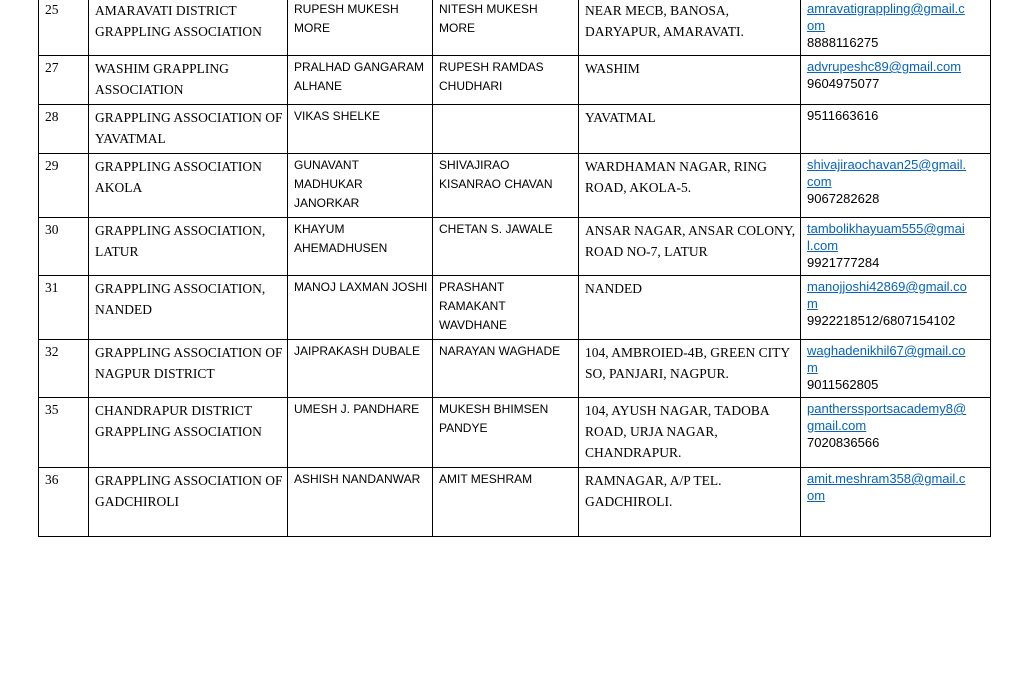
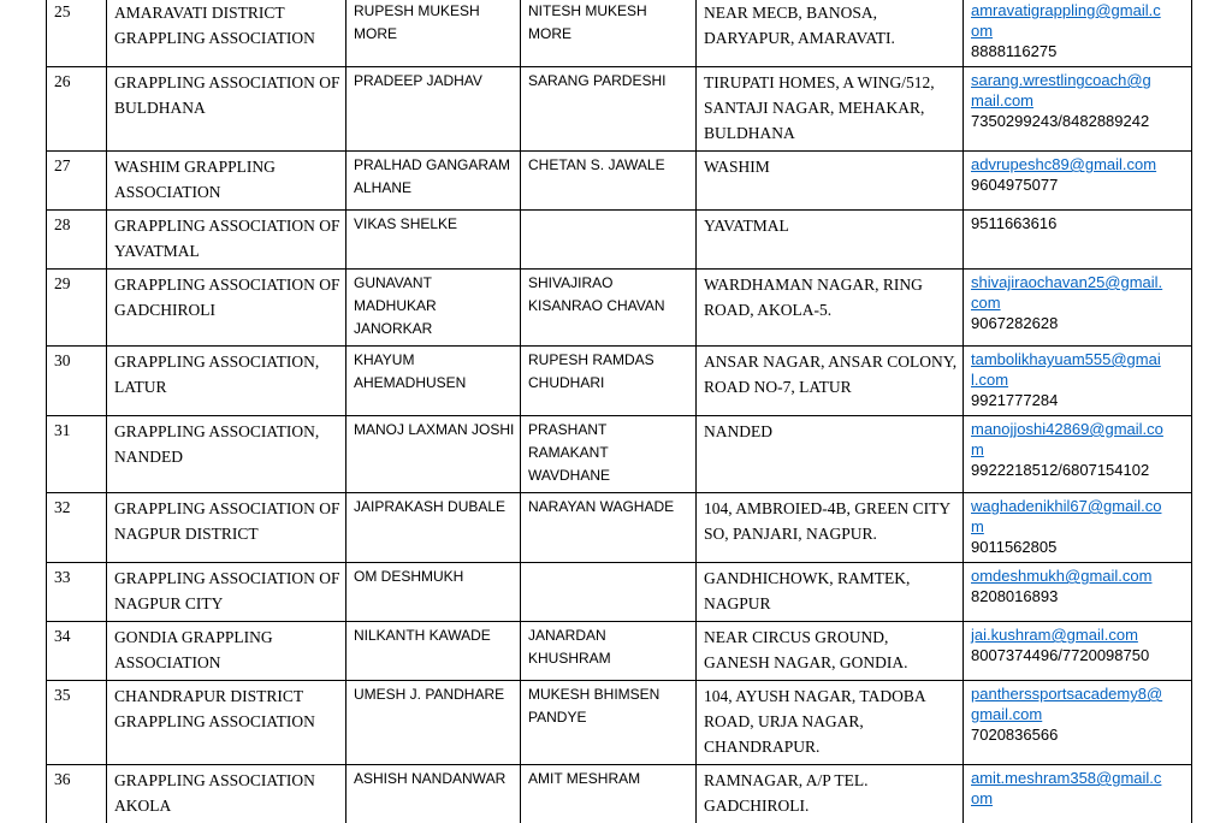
  25	AMARAVATI DISTRICT GRAPPLING ASSOCIATION	RUPESH MUKESH MORE	NITESH MUKESH MORE	NEAR MECB, BANOSA, DARYAPUR, AMARAVATI.	amravatigrappling@gmail.com8888116275
+ 26	GRAPPLING ASSOCIATION OF BULDHANA	PRADEEP JADHAV	SARANG PARDESHI	TIRUPATI HOMES, A WING/512, SANTAJI NAGAR, MEHAKAR, BULDHANA	sarang.wrestlingcoach@gmail.com7350299243/8482889242
- 27	WASHIM GRAPPLING ASSOCIATION	PRALHAD GANGARAM ALHANE	RUPESH RAMDAS CHUDHARI	WASHIM	advrupeshc89@gmail.com9604975077
+ 27	WASHIM GRAPPLING ASSOCIATION	PRALHAD GANGARAM ALHANE	CHETAN S. JAWALE	WASHIM	advrupeshc89@gmail.com9604975077
  28	GRAPPLING ASSOCIATION OF YAVATMAL	VIKAS SHELKE		YAVATMAL	9511663616
- 29	GRAPPLING ASSOCIATION AKOLA	GUNAVANT MADHUKAR JANORKAR	SHIVAJIRAO KISANRAO CHAVAN	WARDHAMAN NAGAR, RING ROAD, AKOLA-5.	shivajiraochavan25@gmail.com9067282628
+ 29	GRAPPLING ASSOCIATION OF GADCHIROLI	GUNAVANT MADHUKAR JANORKAR	SHIVAJIRAO KISANRAO CHAVAN	WARDHAMAN NAGAR, RING ROAD, AKOLA-5.	shivajiraochavan25@gmail.com9067282628
- 30	GRAPPLING ASSOCIATION, LATUR	KHAYUM AHEMADHUSEN	CHETAN S. JAWALE	ANSAR NAGAR, ANSAR COLONY, ROAD NO-7, LATUR	tambolikhayuam555@gmail.com9921777284
+ 30	GRAPPLING ASSOCIATION, LATUR	KHAYUM AHEMADHUSEN	RUPESH RAMDAS CHUDHARI	ANSAR NAGAR, ANSAR COLONY, ROAD NO-7, LATUR	tambolikhayuam555@gmail.com9921777284
  31	GRAPPLING ASSOCIATION, NANDED	MANOJ LAXMAN JOSHI	PRASHANT RAMAKANT WAVDHANE	NANDED	manojjoshi42869@gmail.com9922218512/6807154102
  32	GRAPPLING ASSOCIATION OF NAGPUR DISTRICT	JAIPRAKASH DUBALE	NARAYAN WAGHADE	104, AMBROIED-4B, GREEN CITY SO, PANJARI, NAGPUR.	waghadenikhil67@gmail.com9011562805
+ 33	GRAPPLING ASSOCIATION OF NAGPUR CITY	OM DESHMUKH		GANDHICHOWK, RAMTEK, NAGPUR	omdeshmukh@gmail.com8208016893
+ 34	GONDIA GRAPPLING ASSOCIATION	NILKANTH KAWADE	JANARDAN KHUSHRAM	NEAR CIRCUS GROUND, GANESH NAGAR, GONDIA.	jai.kushram@gmail.com8007374496/7720098750
  35	CHANDRAPUR DISTRICT GRAPPLING ASSOCIATION	UMESH J. PANDHARE	MUKESH BHIMSEN PANDYE	104, AYUSH NAGAR, TADOBA ROAD, URJA NAGAR, CHANDRAPUR.	pantherssportsacademy8@gmail.com7020836566
- 36	GRAPPLING ASSOCIATION OF GADCHIROLI	ASHISH NANDANWAR	AMIT MESHRAM	RAMNAGAR, A/P TEL. GADCHIROLI.	amit.meshram358@gmail.com
+ 36	GRAPPLING ASSOCIATION AKOLA	ASHISH NANDANWAR	AMIT MESHRAM	RAMNAGAR, A/P TEL. GADCHIROLI.	amit.meshram358@gmail.com
